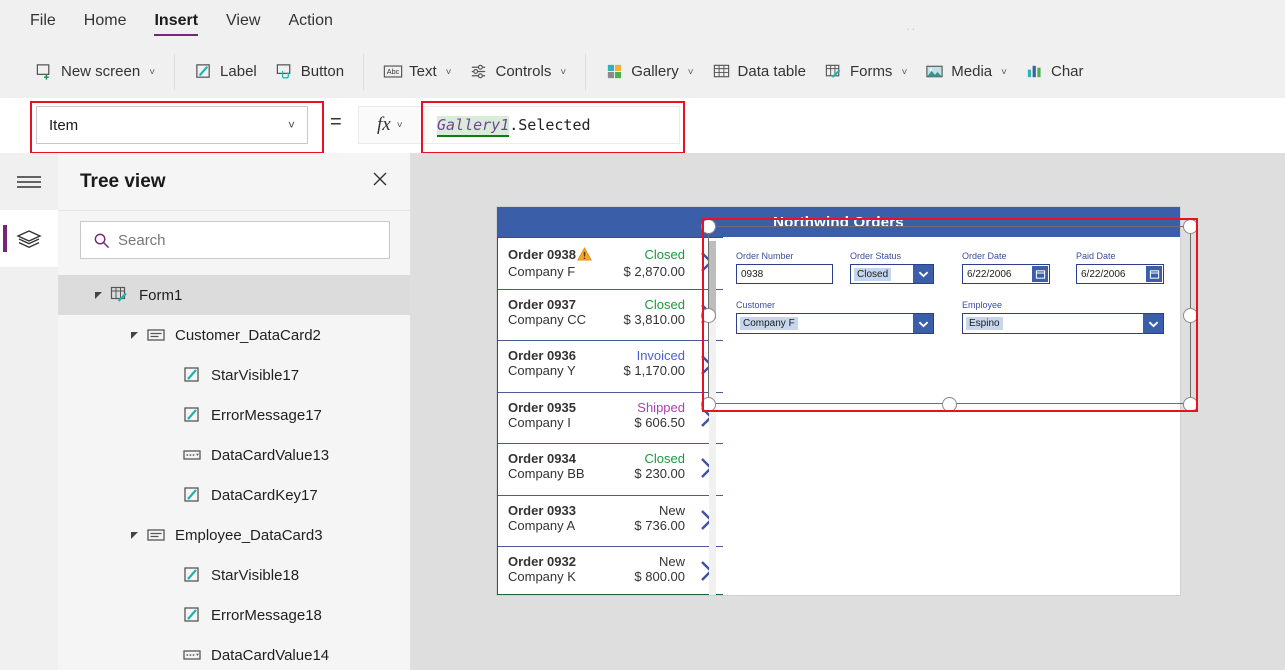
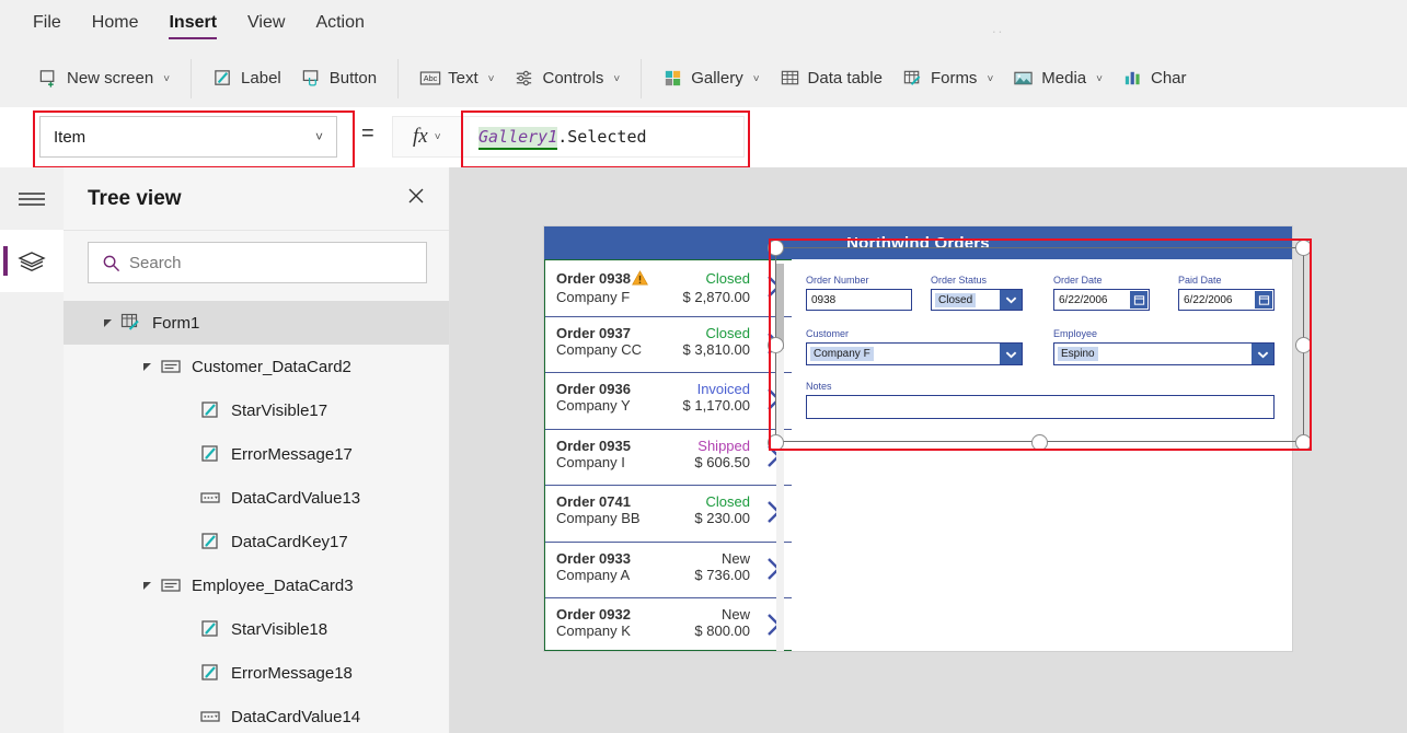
  File
  Home
  Insert
  View
  Action
  ..
  New screen
  ˅
  Label
  Button
  Abc
  Text
  ˅
  Controls
  ˅
  Gallery
  ˅
  Data table
  Forms
  ˅
  Media
  ˅
  Char
  Item
  ˅
  =
  fx
  ˅
  Gallery1.Selected
  Tree view
  Search
  Form1
  Customer_DataCard2
  StarVisible17
  ErrorMessage17
  DataCardValue13
  DataCardKey17
  Employee_DataCard3
  StarVisible18
  ErrorMessage18
  DataCardValue14
  Northwind Orders
  Order 0938
  Closed
  Company F
  $ 2,870.00
  Order 0937
  Closed
  Company CC
  $ 3,810.00
  Order 0936
  Invoiced
  Company Y
  $ 1,170.00
  Order 0935
  Shipped
  Company I
  $ 606.50
- Order 0934
+ Order 0741
  Closed
  Company BB
  $ 230.00
  Order 0933
  New
  Company A
  $ 736.00
  Order 0932
  New
  Company K
  $ 800.00
  Order Number
  0938
  Order Status
  Closed
  Order Date
  6/22/2006
  Paid Date
  6/22/2006
  Customer
  Company F
  Employee
  Espino
+ Notes
